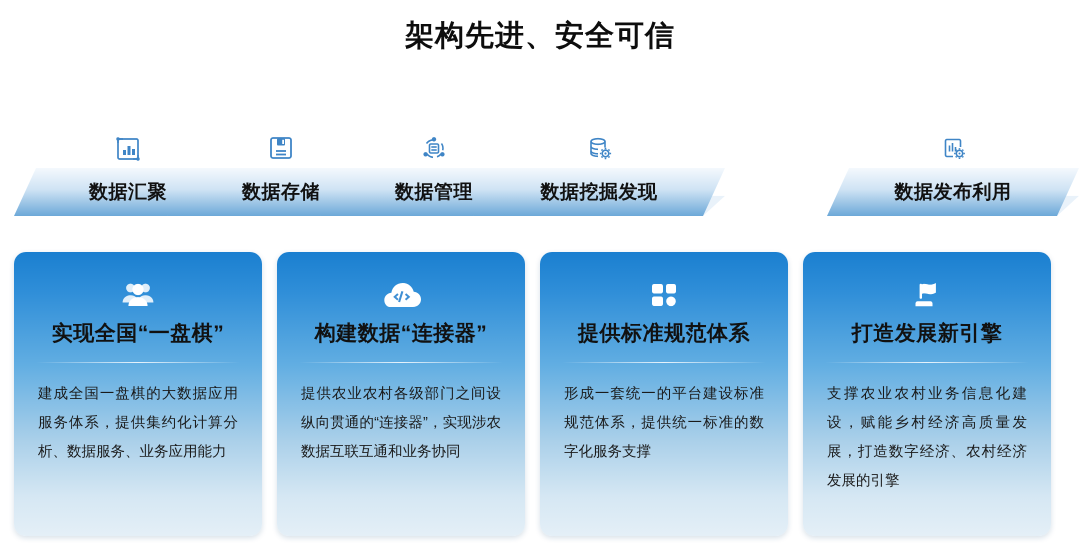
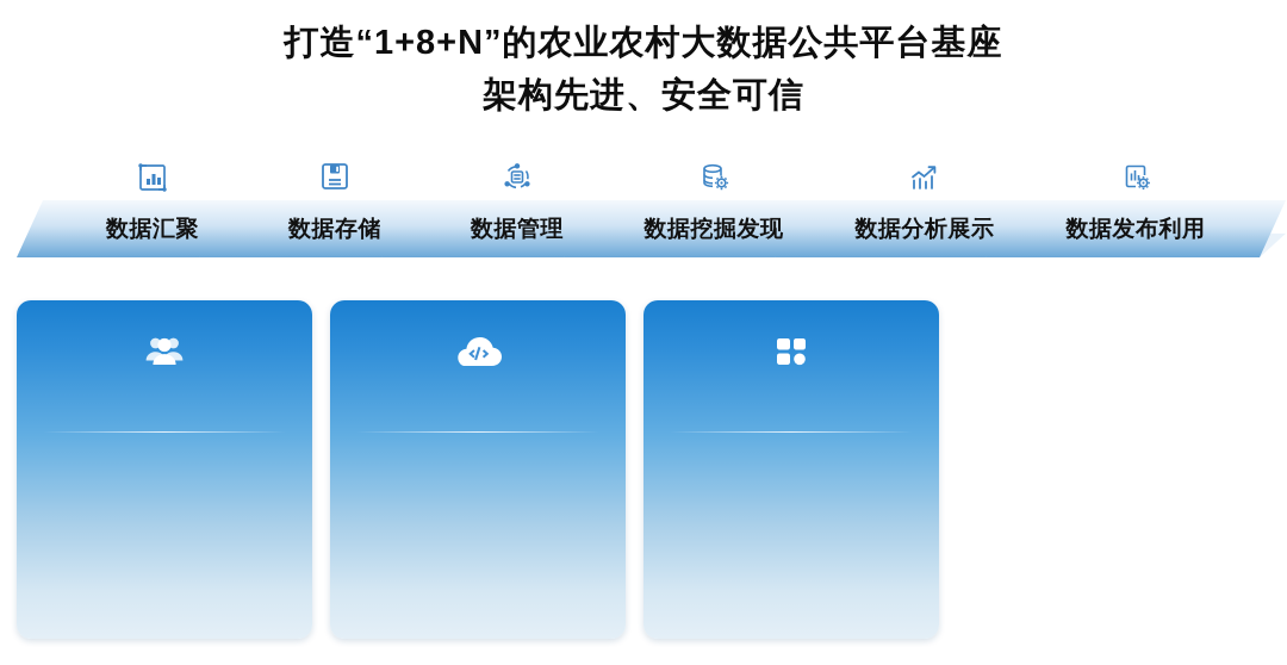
+ 打造“1+8+N”的农业农村大数据公共平台基座
  架构先进、安全可信
  数据汇聚
  数据存储
  数据管理
  数据挖掘发现
+ 数据分析展示
  数据发布利用
- 实现全国“一盘棋”
- 建成全国一盘棋的大数据应用服务体系，提供集约化计算分析、数据服务、业务应用能力
- 构建数据“连接器”
- 提供农业农村各级部门之间设纵向贯通的“连接器”，实现涉农数据互联互通和业务协同
- 提供标准规范体系
- 形成一套统一的平台建设标准规范体系，提供统一标准的数字化服务支撑
- 打造发展新引擎
- 支撑农业农村业务信息化建设，赋能乡村经济高质量发展，打造数字经济、农村经济发展的引擎
